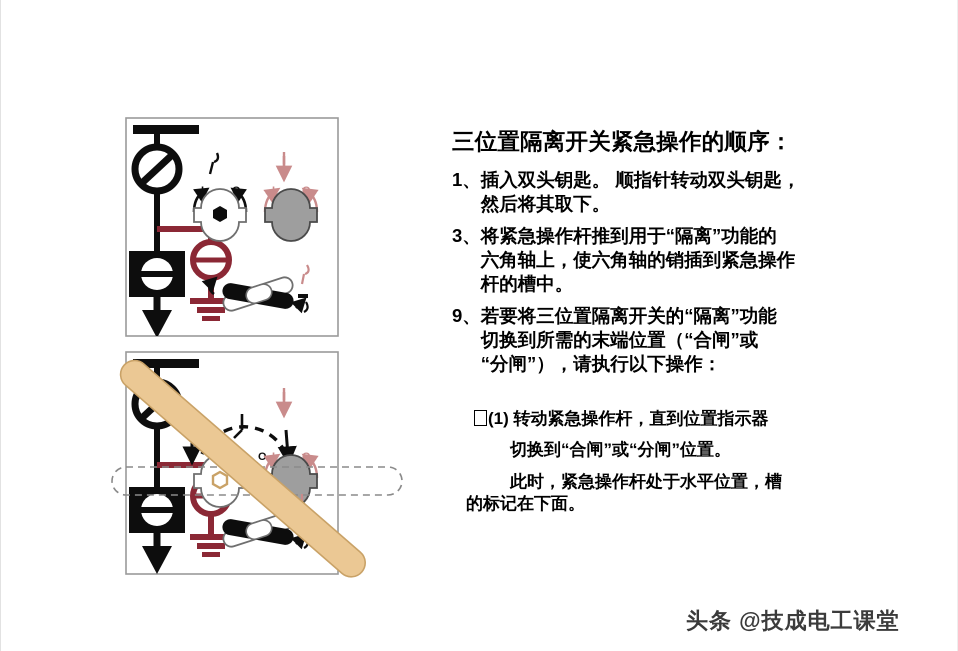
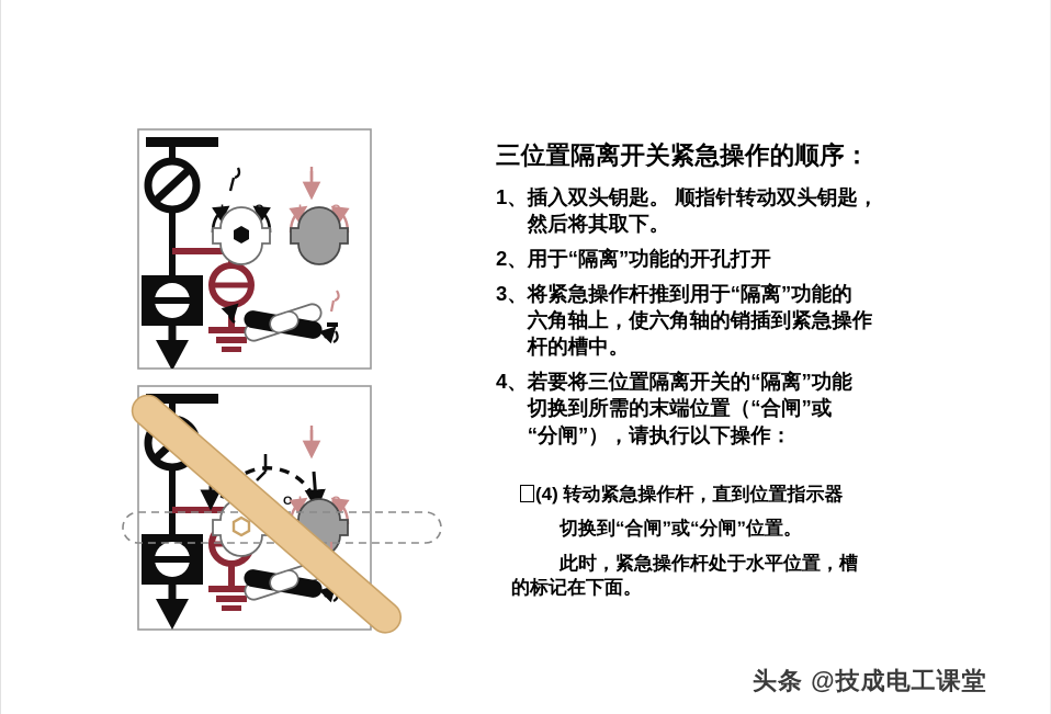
  I
  O
  I
  O
  O
  I
  O
  三位置隔离开关紧急操作的顺序：
  1、
  插入双头钥匙。 顺指针转动双头钥匙，
  然后将其取下。
+ 2、
+ 用于“隔离”功能的开孔打开
  3、
  将紧急操作杆推到用于“隔离”功能的
  六角轴上，使六角轴的销插到紧急操作
  杆的槽中。
- 9、
+ 4、
  若要将三位置隔离开关的“隔离”功能
  切换到所需的末端位置（“合闸”或
  “分闸”），请执行以下操作：
- (1) 转动紧急操作杆，直到位置指示器
+ (4) 转动紧急操作杆，直到位置指示器
  切换到“合闸”或“分闸”位置。
  此时，紧急操作杆处于水平位置，槽
  的标记在下面。
  头条 @技成电工课堂
